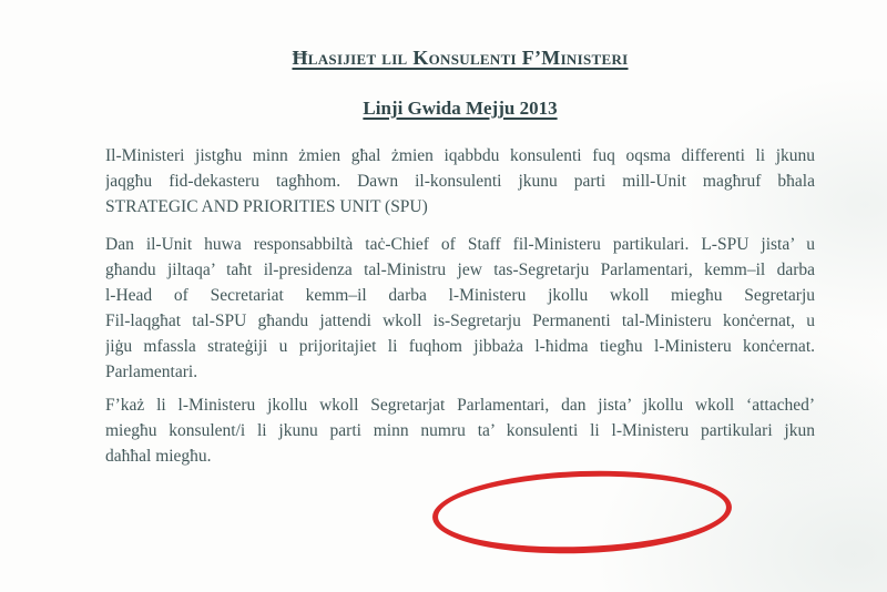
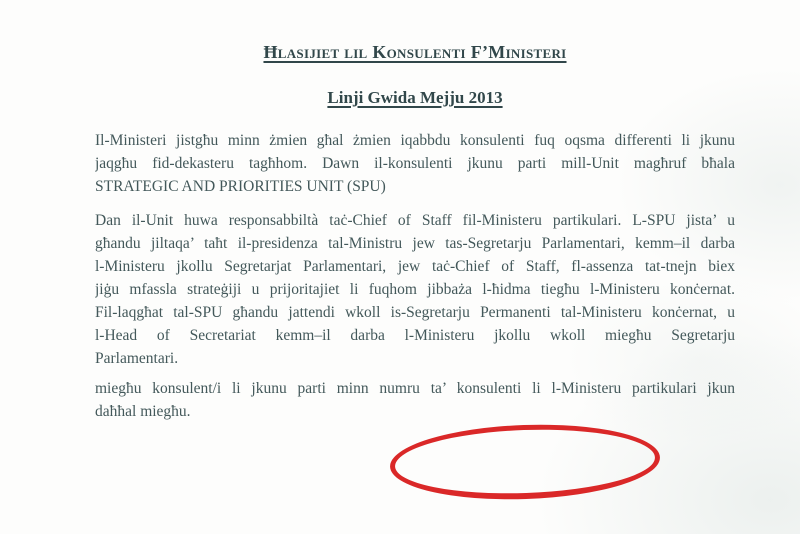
  Ħlasijiet lil Konsulenti F’Ministeri
  Linji Gwida Mejju 2013
  Il-Ministeri jistgħu minn żmien għal żmien iqabbdu konsulenti fuq oqsma differenti li jkunu
  jaqgħu fid-dekasteru tagħhom. Dawn il-konsulenti jkunu parti mill-Unit magħruf bħala
  STRATEGIC AND PRIORITIES UNIT (SPU)
  Dan il-Unit huwa responsabbiltà taċ-Chief of Staff fil-Ministeru partikulari. L-SPU jista’ u
  għandu jiltaqa’ taħt il-presidenza tal-Ministru jew tas-Segretarju Parlamentari, kemm–il darba
+ l-Ministeru jkollu Segretarjat Parlamentari, jew taċ-Chief of Staff, fl-assenza tat-tnejn biex
- l-Head of Secretariat kemm–il darba l-Ministeru jkollu wkoll miegħu Segretarju
+ jiġu mfassla strateġiji u prijoritajiet li fuqhom jibbaża l-ħidma tiegħu l-Ministeru konċernat.
  Fil-laqgħat tal-SPU għandu jattendi wkoll is-Segretarju Permanenti tal-Ministeru konċernat, u
- jiġu mfassla strateġiji u prijoritajiet li fuqhom jibbaża l-ħidma tiegħu l-Ministeru konċernat.
+ l-Head of Secretariat kemm–il darba l-Ministeru jkollu wkoll miegħu Segretarju
  Parlamentari.
- F’każ li l-Ministeru jkollu wkoll Segretarjat Parlamentari, dan jista’ jkollu wkoll ‘attached’
  miegħu konsulent/i li jkunu parti minn numru ta’ konsulenti li l-Ministeru partikulari jkun
  daħħal miegħu.
